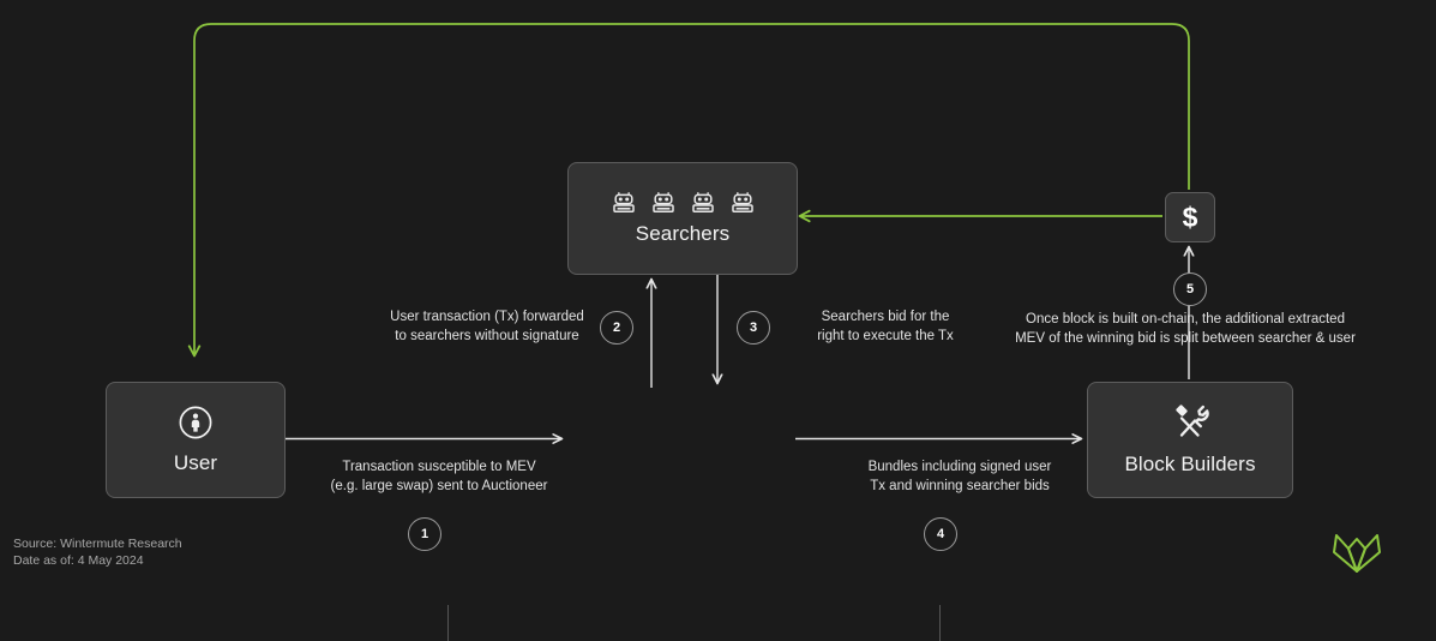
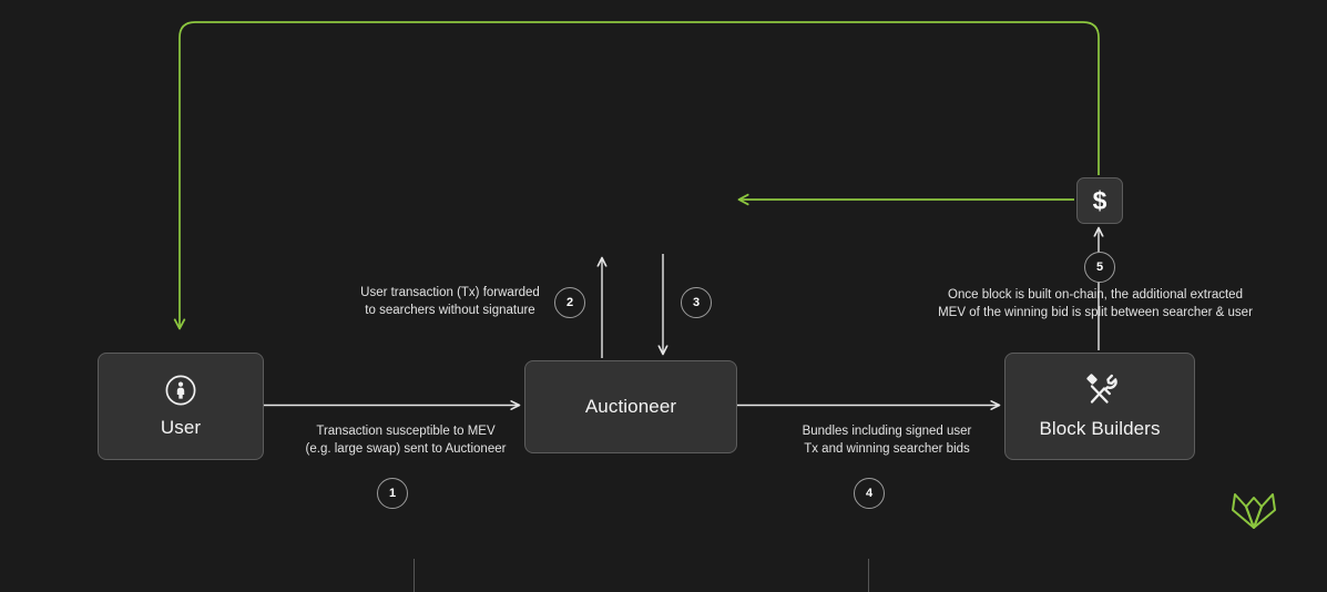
- Searchers
  User
+ Auctioneer
  Block Builders
  $
  1
  2
  3
  4
  5
  Transaction susceptible to MEV
  (e.g. large swap) sent to Auctioneer
  User transaction (Tx) forwarded
  to searchers without signature
- Searchers bid for the
- right to execute the Tx
  Bundles including signed user
  Tx and winning searcher bids
  Once block is built on-chain, the additional extracted
  MEV of the winning bid is split between searcher & user
- Source: Wintermute Research
- Date as of: 4 May 2024
